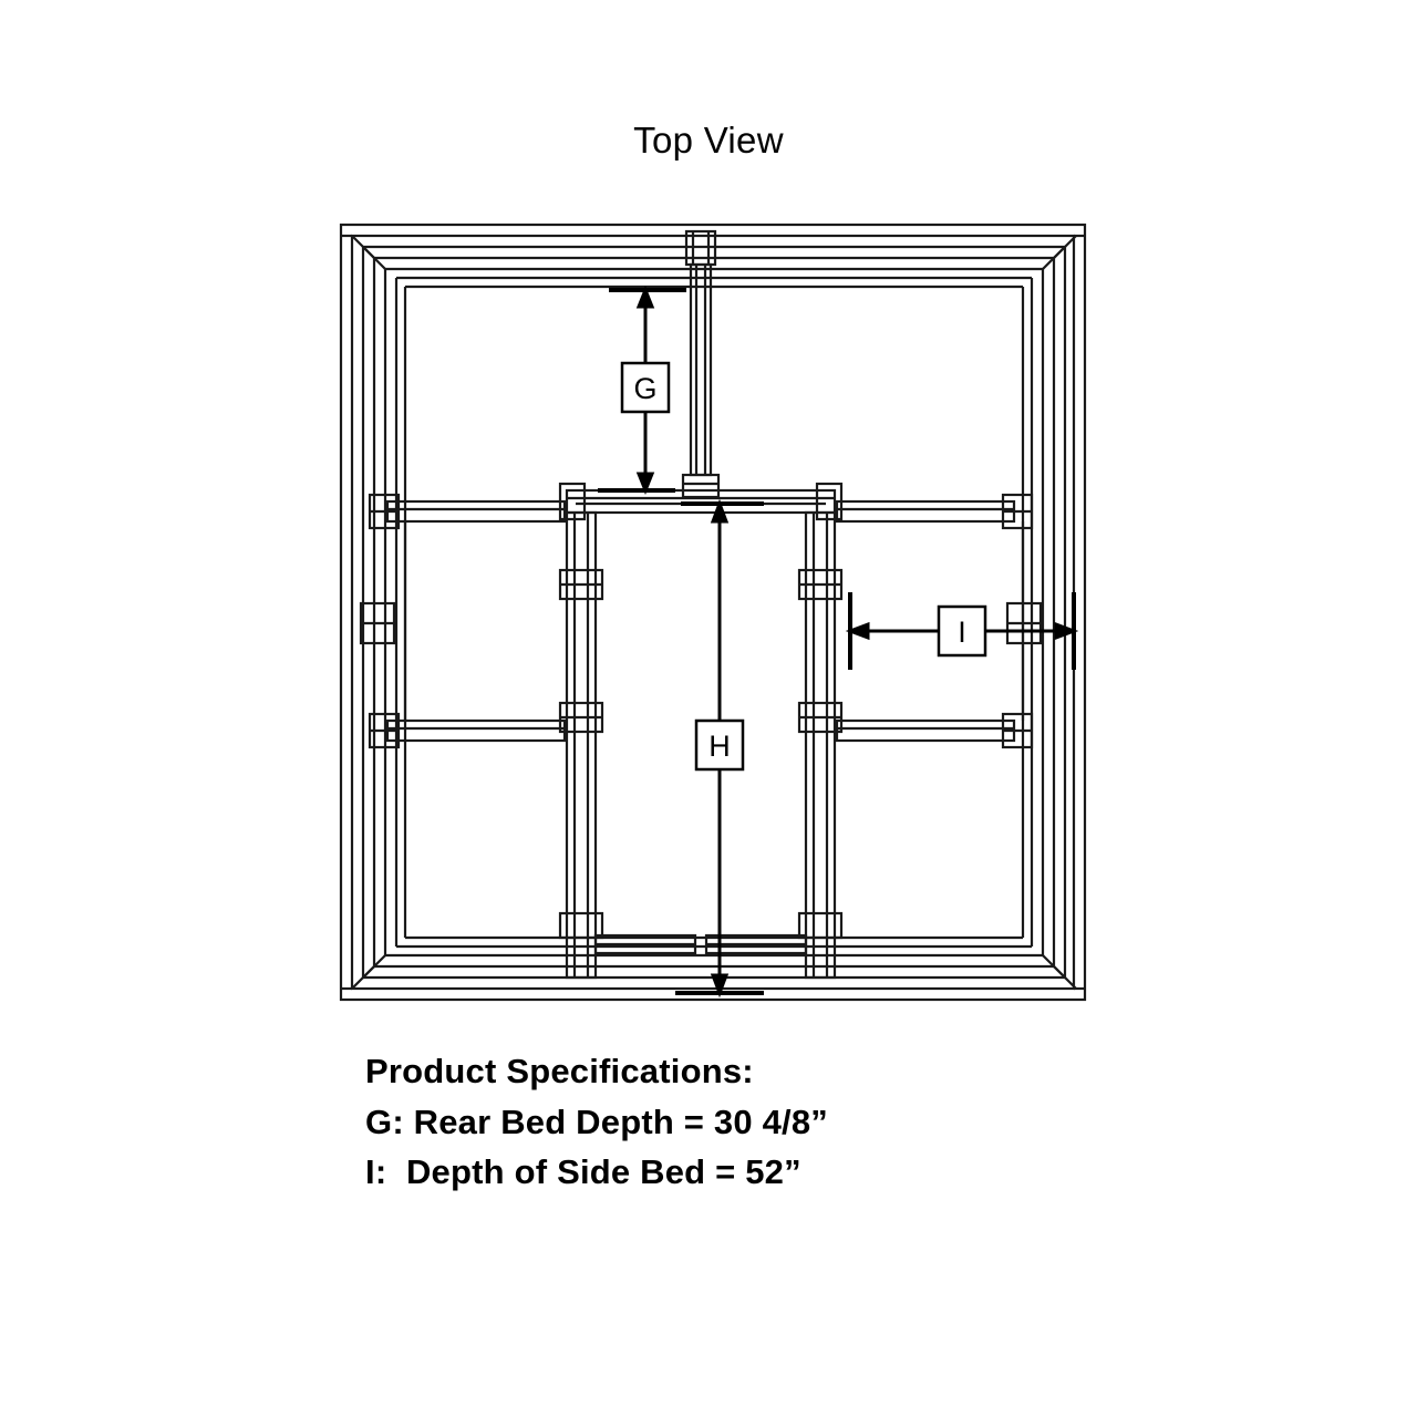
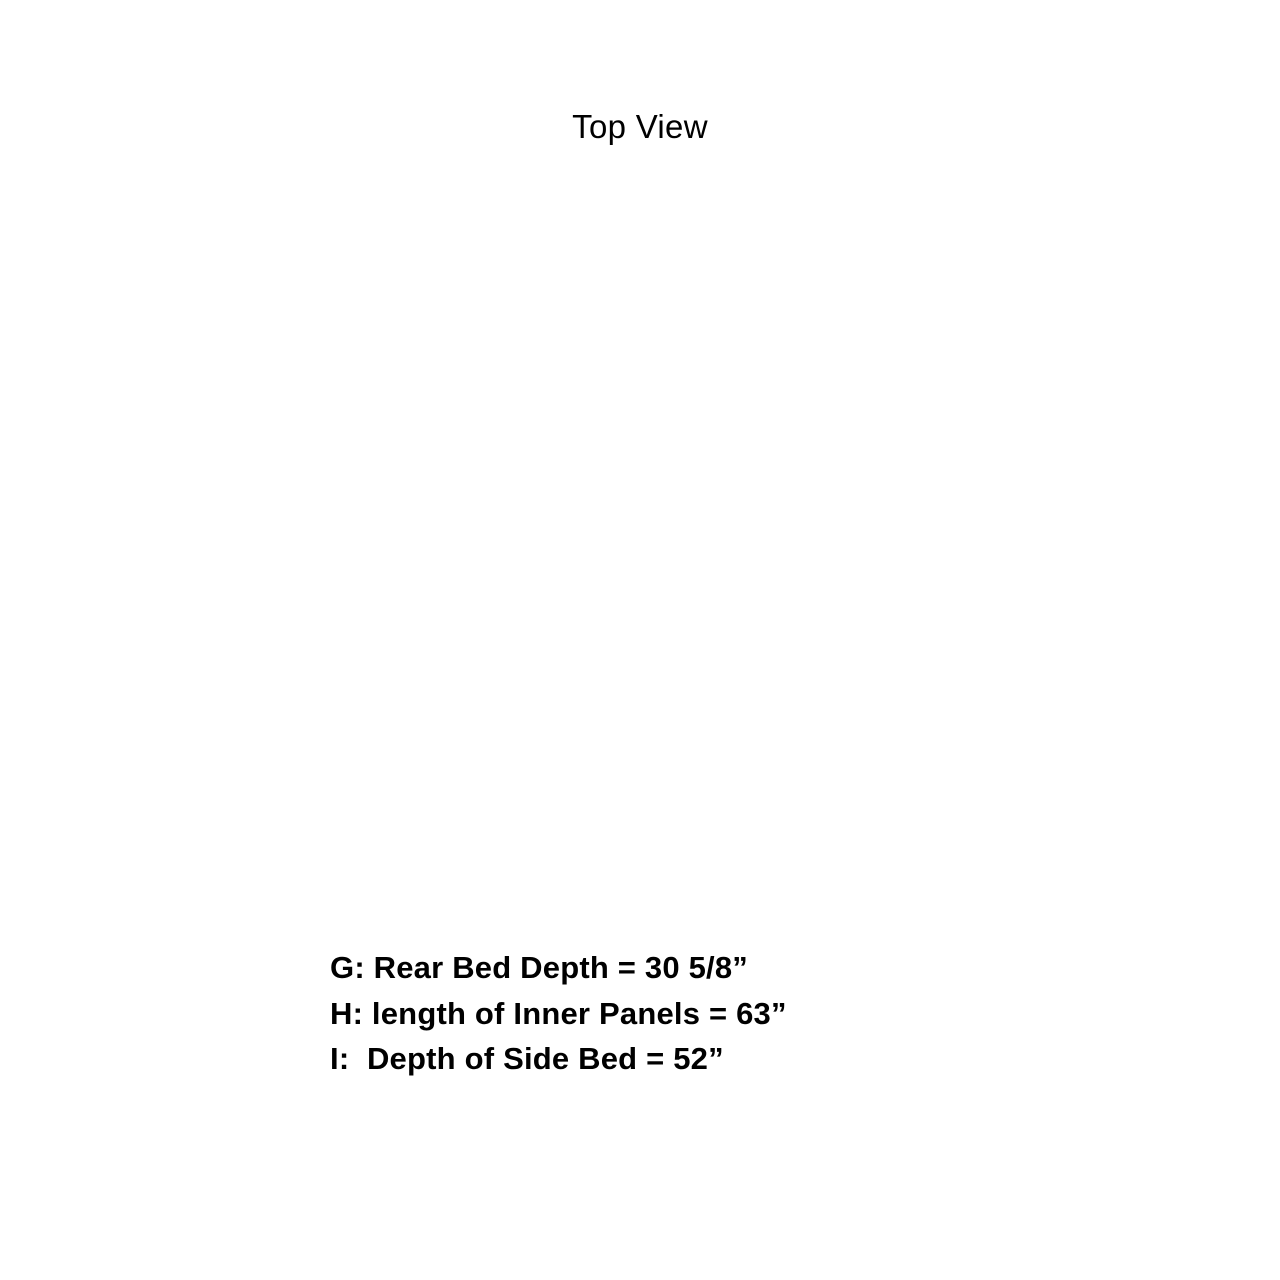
  Top View
- G
- H
- I
- Product Specifications:
- G: Rear Bed Depth = 30 4/8”
+ G: Rear Bed Depth = 30 5/8”
+ H: length of Inner Panels = 63”
  I: Depth of Side Bed = 52”
